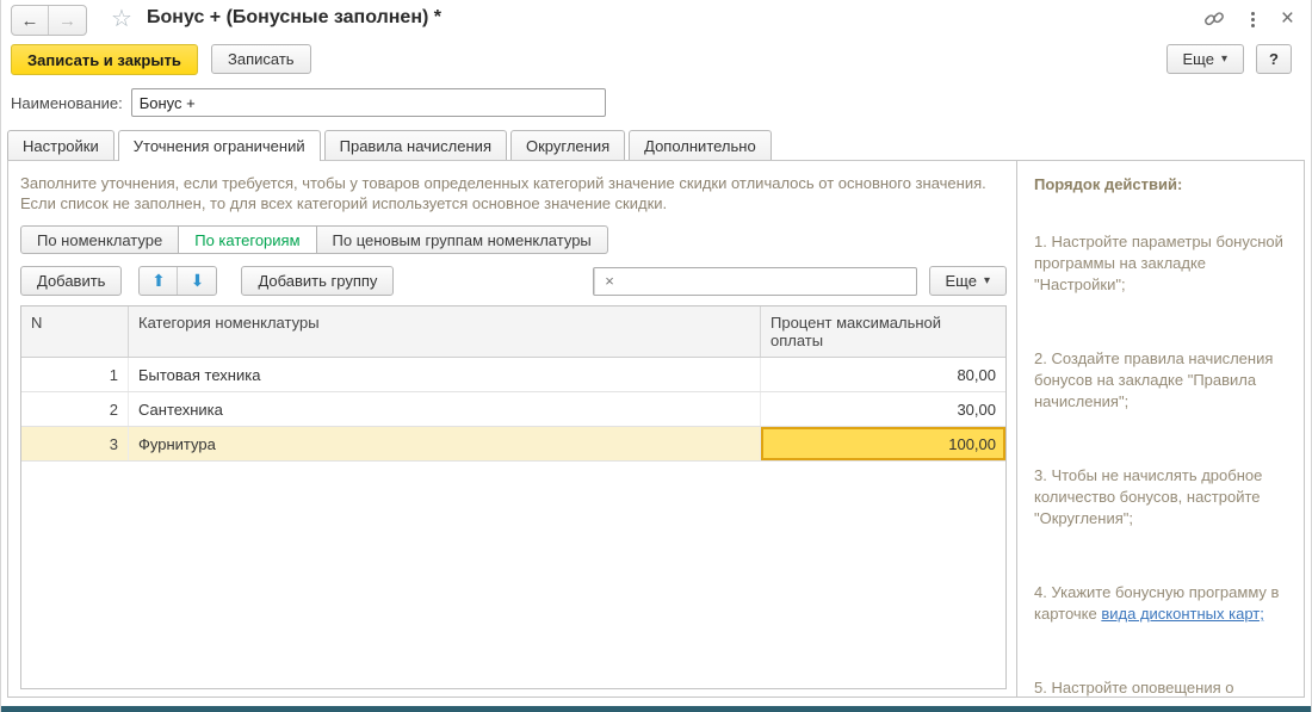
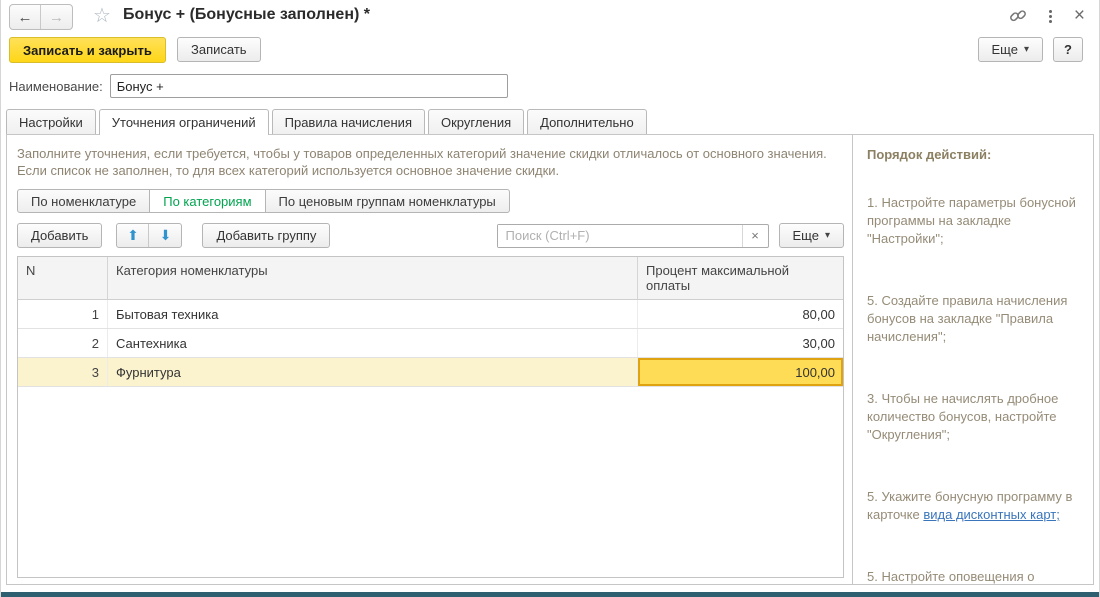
  ←
  →
  ☆
  Бонус + (Бонусные заполнен) *
  ×
  Записать и закрыть
  Записать
  Еще
  ?
  Наименование:
  Бонус +
  Настройки
  Уточнения ограничений
  Правила начисления
  Округления
  Дополнительно
  Заполните уточнения, если требуется, чтобы у товаров определенных категорий значение скидки отличалось от основного значения.
  Если список не заполнен, то для всех категорий используется основное значение скидки.
  По номенклатуре
  По категориям
  По ценовым группам номенклатуры
  Добавить
  ⬆
  ⬇
  Добавить группу
+ Поиск (Ctrl+F)
  ×
  Еще
  N
  Категория номенклатуры
  Процент максимальной оплаты
  1
  Бытовая техника
  80,00
  2
  Сантехника
  30,00
  3
  Фурнитура
  100,00
  Порядок действий:
  1. Настройте параметры бонусной программы на закладке "Настройки";
- 2. Создайте правила начисления бонусов на закладке "Правила начисления";
+ 5. Создайте правила начисления бонусов на закладке "Правила начисления";
  3. Чтобы не начислять дробное количество бонусов, настройте "Округления";
- 4. Укажите бонусную программу в карточке вида дисконтных карт;
+ 5. Укажите бонусную программу в карточке вида дисконтных карт;
